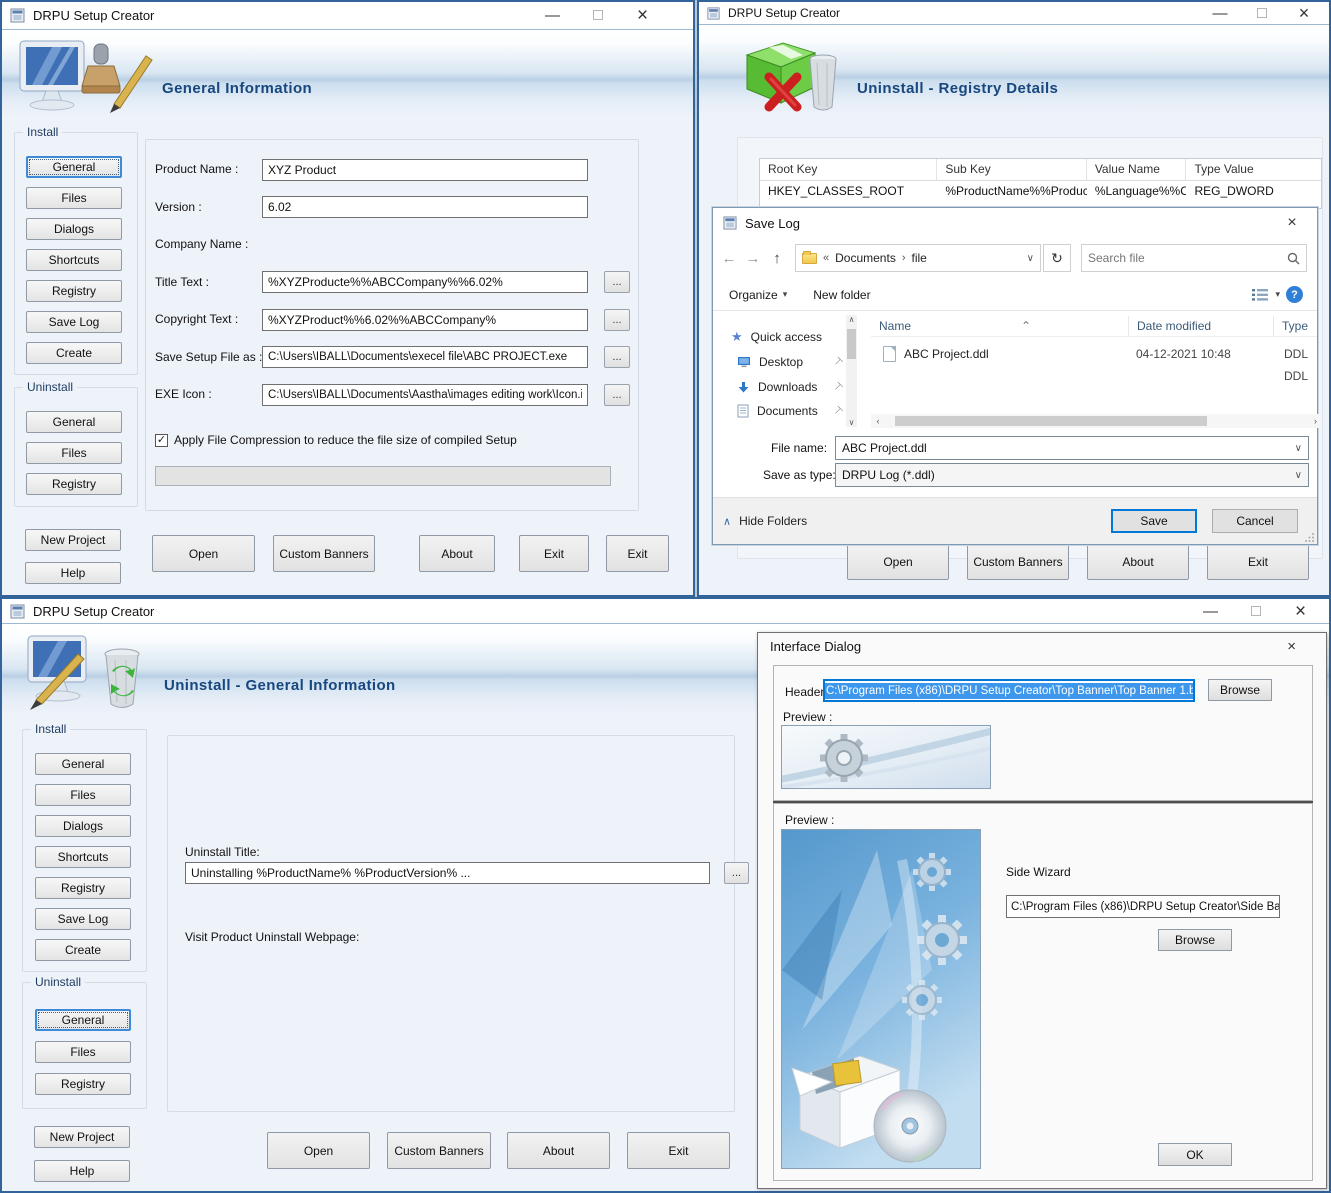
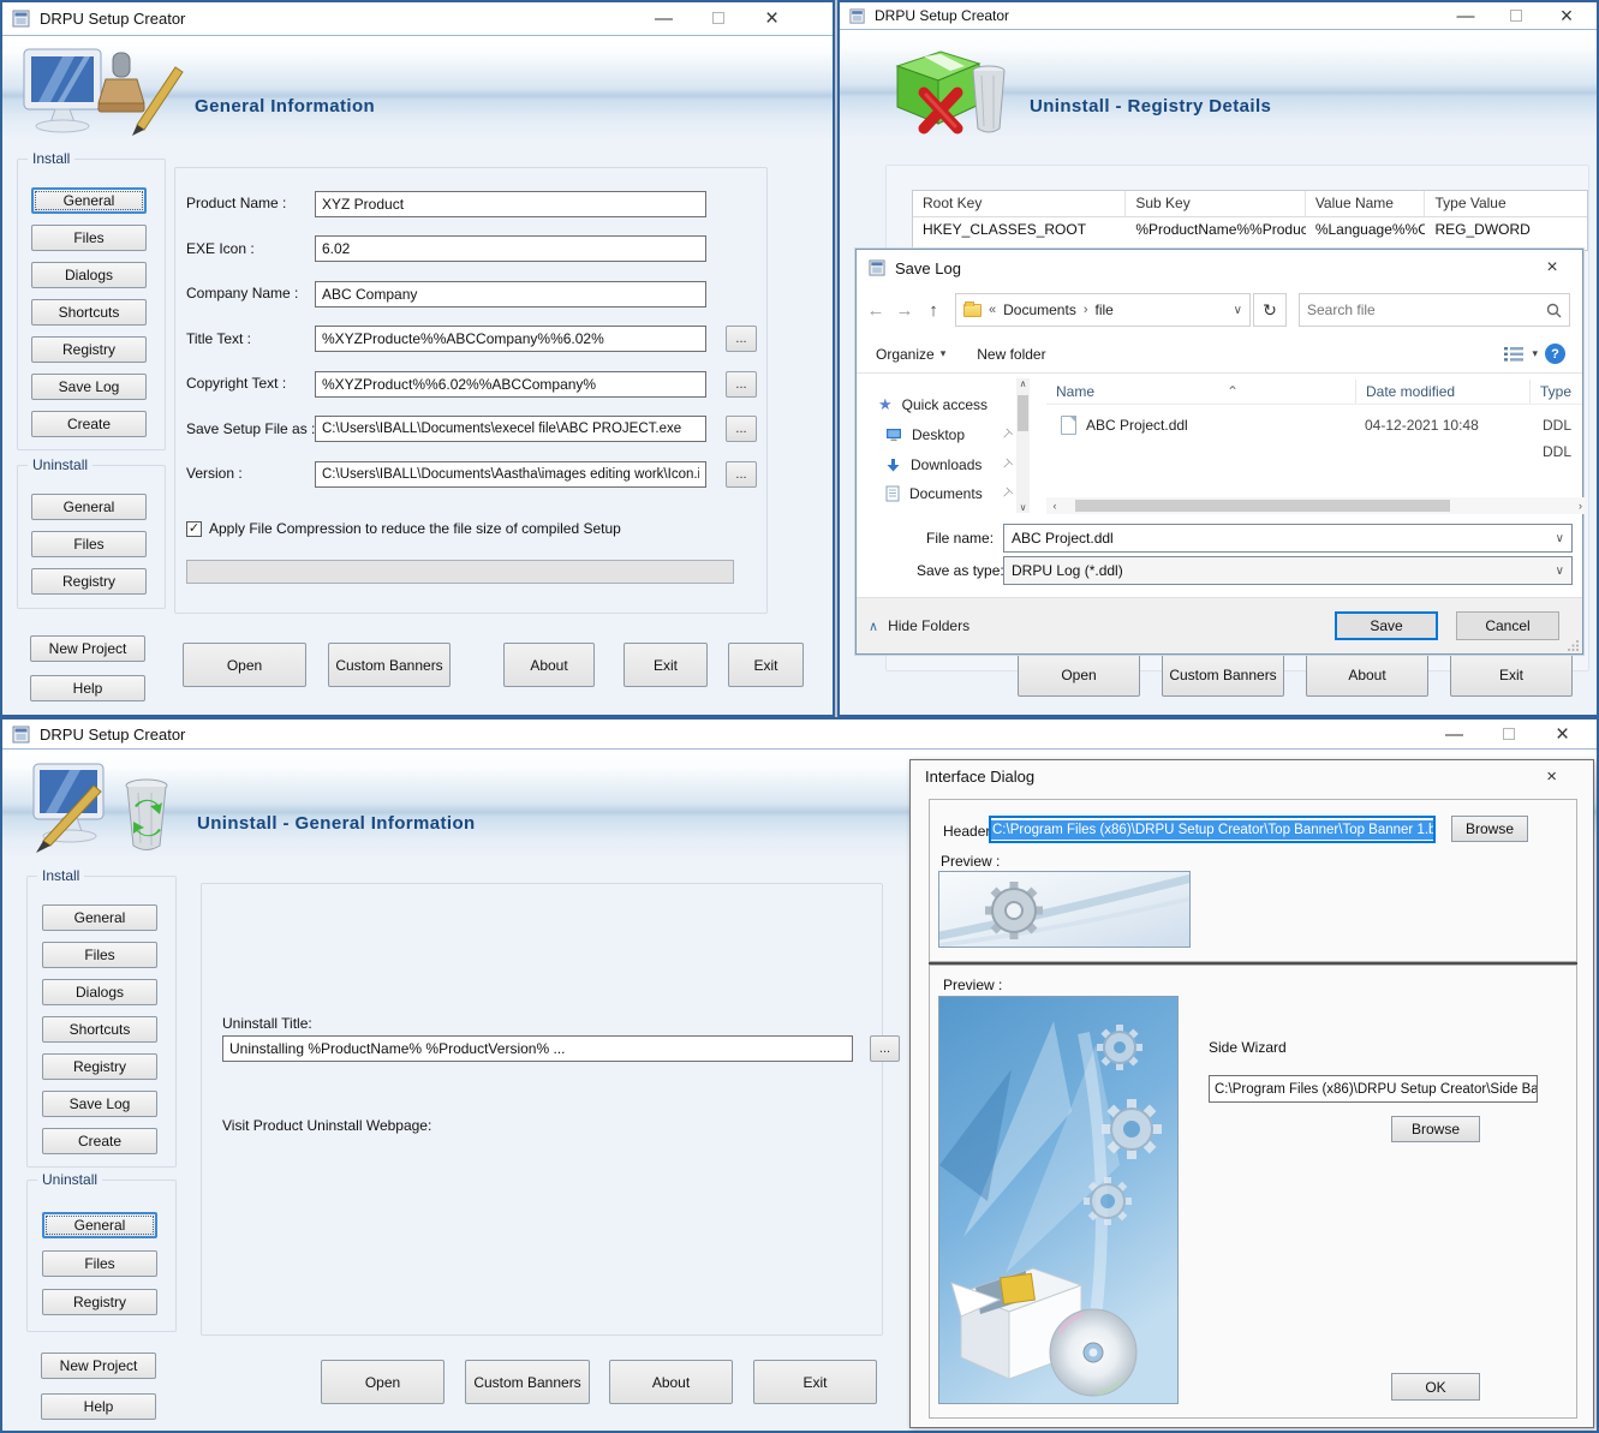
  DRPU Setup Creator
  —
  ×
  General Information
  Install
  General
  Files
  Dialogs
  Shortcuts
  Registry
  Save Log
  Create
  Uninstall
  General
  Files
  Registry
  New Project
  Help
  Product Name :
  XYZ Product
- Version :
+ EXE Icon :
  6.02
  Company Name :
+ ABC Company
  Title Text :
  %XYZProducte%%ABCCompany%%6.02%
  ...
  Copyright Text :
  %XYZProduct%%6.02%%ABCCompany%
  ...
  Save Setup File as :
  C:\Users\IBALL\Documents\execel file\ABC PROJECT.exe
  ...
- EXE Icon :
+ Version :
  C:\Users\IBALL\Documents\Aastha\images editing work\Icon.i
  ...
  ✓
  Apply File Compression to reduce the file size of compiled Setup
  Open
  Custom Banners
  About
  Exit
  Exit
  DRPU Setup Creator
  —
  ×
  Uninstall - Registry Details
  Root Key
  Sub Key
  Value Name
  Type Value
  HKEY_CLASSES_ROOT
  %ProductName%%Produc
  %Language%%C
  REG_DWORD
  Open
  Custom Banners
  About
  Exit
  Save Log
  ×
  ←
  →
  ↑
  «
  Documents
  ›
  file
  ∨
  ↻
  Search file
  Organize
  ▾
  New folder
  ▾
  ?
  ★
  Quick access
  Desktop
  Downloads
  Documents
  ∧
  ∨
  Name ⌃
  Date modified
  Type
  ABC Project.ddl
  04-12-2021 10:48
  DDL
  DDL
  ‹
  ›
  File name:
  ABC Project.ddl
  ∨
  Save as type
  DRPU Log (*.ddl)
  ∨
  ∧
  Hide Folders
  Save
  Cancel
  DRPU Setup Creator
  —
  ×
  Uninstall - General Information
  Install
  General
  Files
  Dialogs
  Shortcuts
  Registry
  Save Log
  Create
  Uninstall
  General
  Files
  Registry
  New Project
  Help
  Uninstall Title:
  Uninstalling %ProductName% %ProductVersion% ...
  ...
  Visit Product Uninstall Webpage:
  Open
  Custom Banners
  About
  Exit
  Interface Dialog
  ×
  Heade
  C:\Program Files (x86)\DRPU Setup Creator\Top Banner\Top Banner 1.b
  Browse
  Preview :
  Preview :
  Side Wizard
  C:\Program Files (x86)\DRPU Setup Creator\Side Ba
  Browse
  OK
